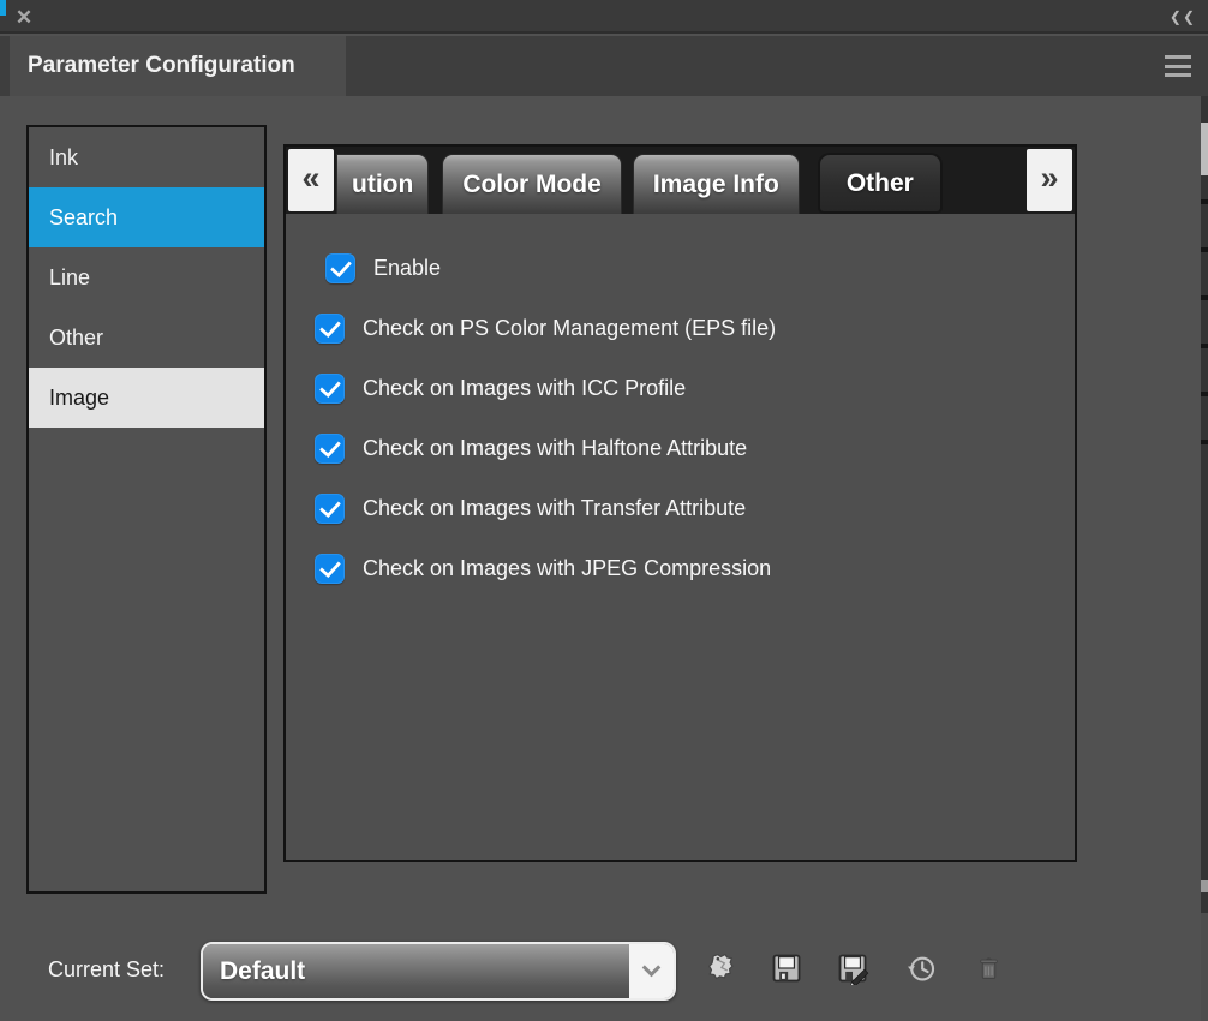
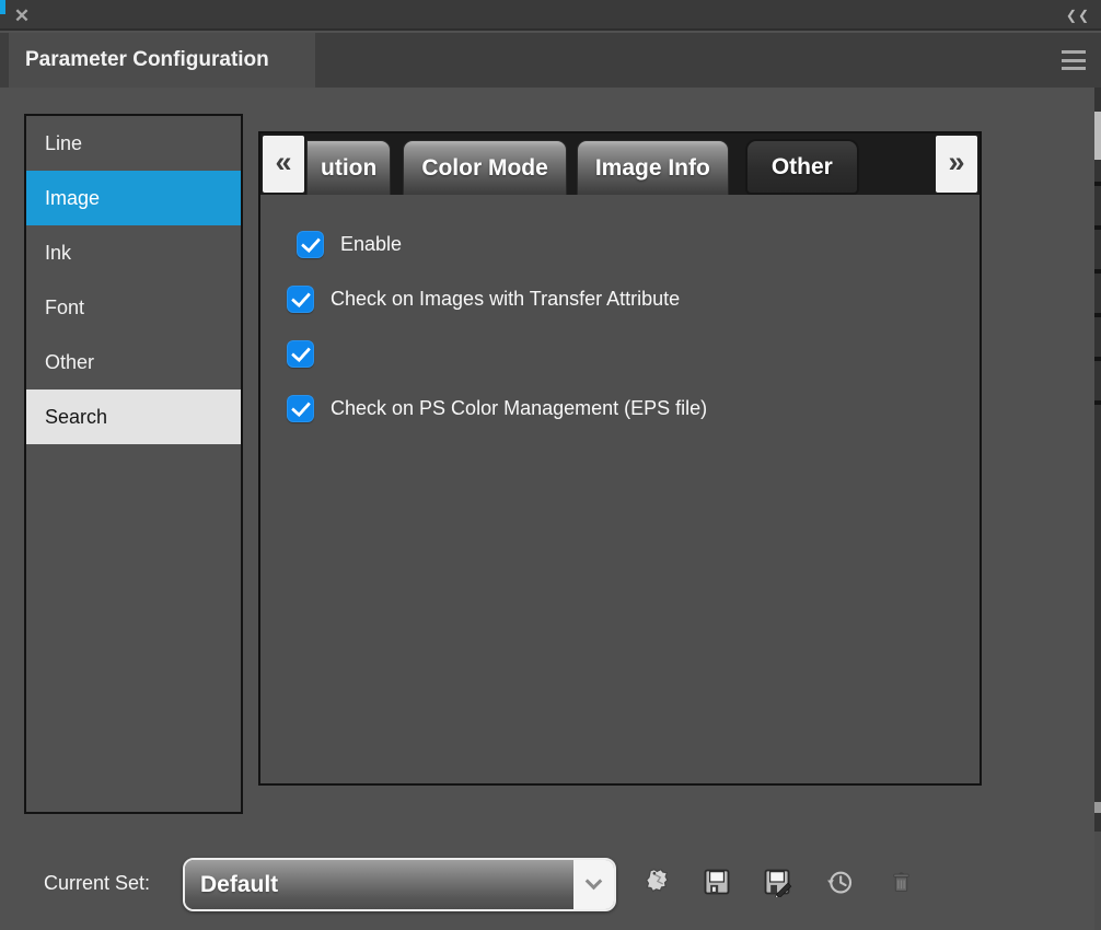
  ✕
  ❮❮
  Parameter Configuration
- Ink
+ Line
- Search
+ Image
- Line
+ Ink
+ Font
  Other
- Image
+ Search
  «
  ution
  Color Mode
  Image Info
  Other
  »
  Enable
- Check on PS Color Management (EPS file)
+ Check on Images with Transfer Attribute
- Check on Images with ICC Profile
- Check on Images with Halftone Attribute
- Check on Images with Transfer Attribute
+ Check on PS Color Management (EPS file)
- Check on Images with JPEG Compression
  Current Set:
  Default
